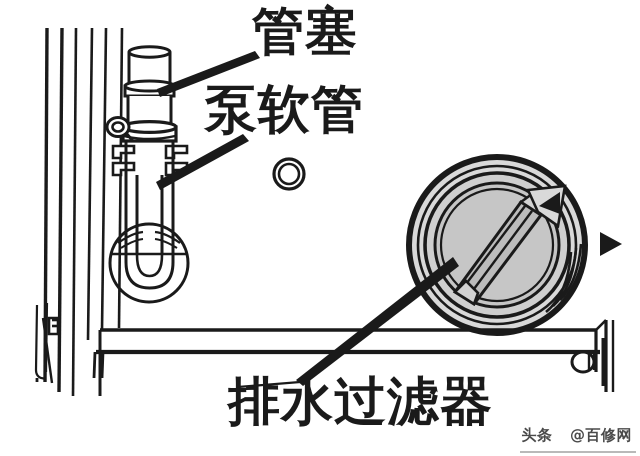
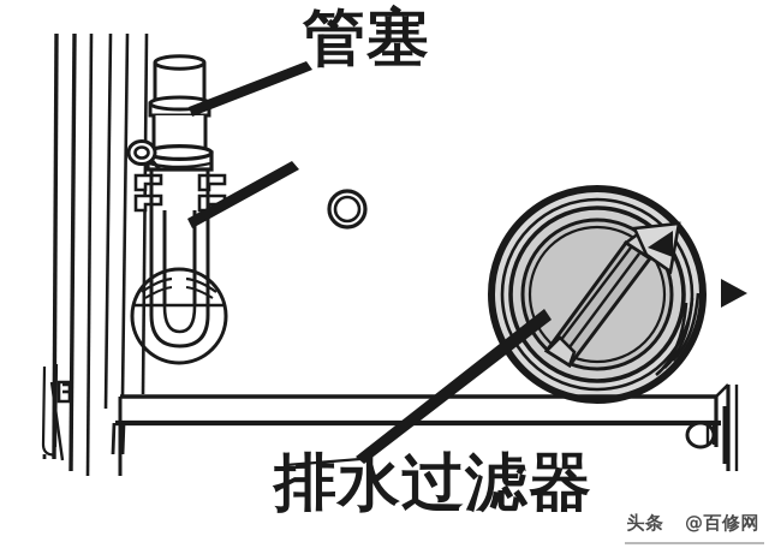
  管塞
- 泵软管
  排水过滤器
  头条 @百修网
